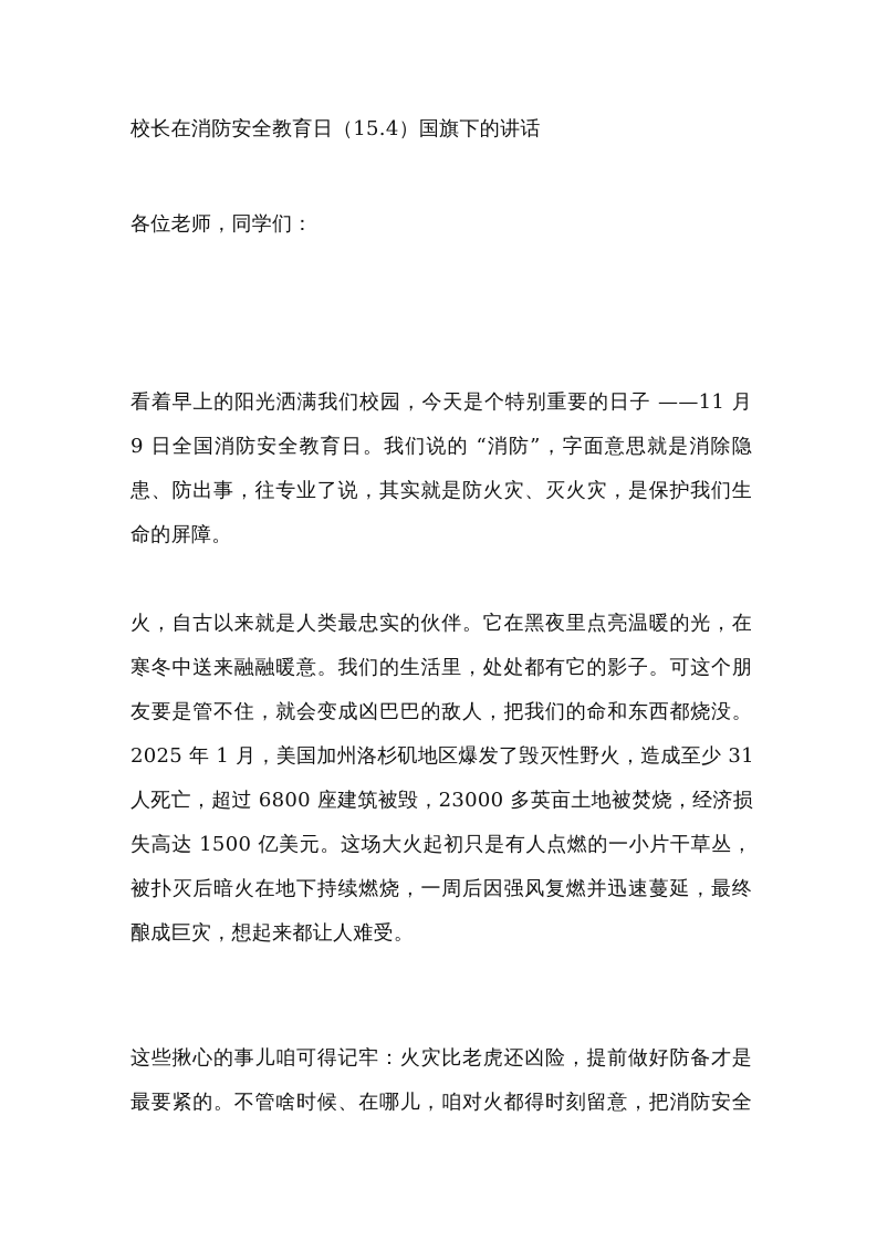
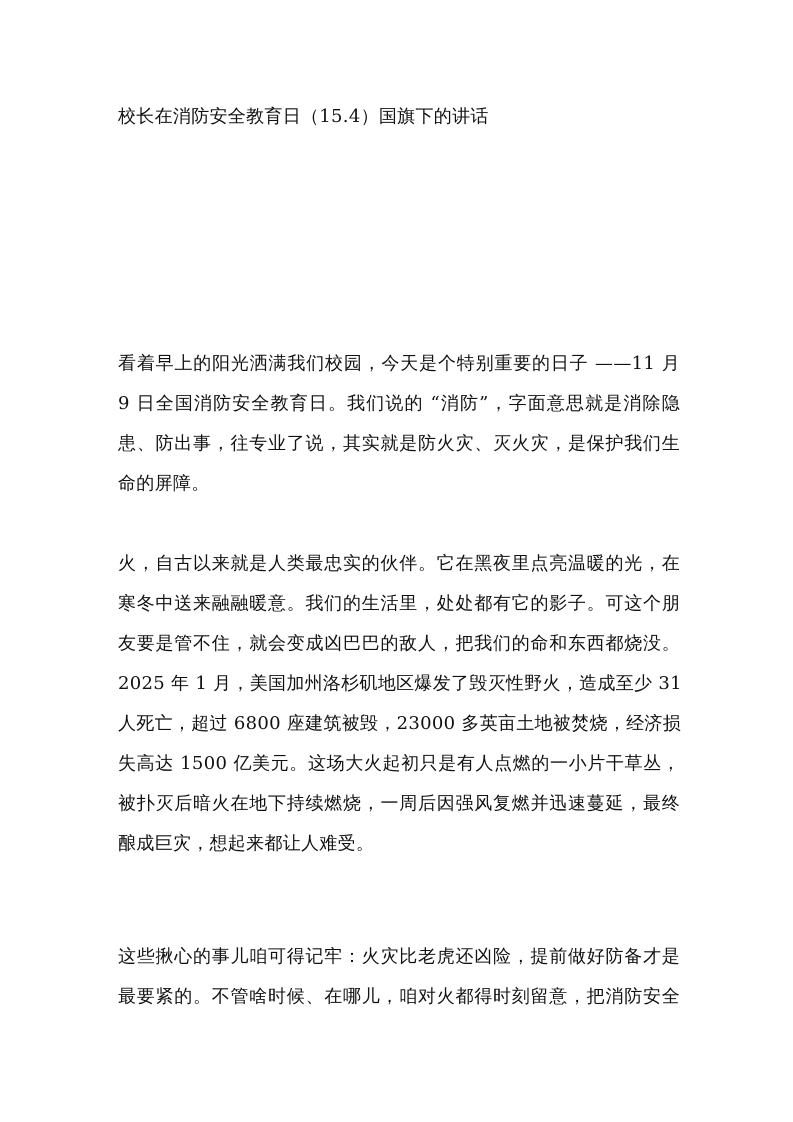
  校长在消防安全教育日（15.4）国旗下的讲话
- 各位老师，同学们：
  看着早上的阳光洒满我们校园，今天是个特别重要的日子 ——11 月
  9 日全国消防安全教育日。我们说的 “消防”，字面意思就是消除隐
  患、防出事，往专业了说，其实就是防火灾、灭火灾，是保护我们生
  命的屏障。
  火，自古以来就是人类最忠实的伙伴。它在黑夜里点亮温暖的光，在
  寒冬中送来融融暖意。我们的生活里，处处都有它的影子。可这个朋
  友要是管不住，就会变成凶巴巴的敌人，把我们的命和东西都烧没。
  2025 年 1 月，美国加州洛杉矶地区爆发了毁灭性野火，造成至少 31
  人死亡，超过 6800 座建筑被毁，23000 多英亩土地被焚烧，经济损
  失高达 1500 亿美元。这场大火起初只是有人点燃的一小片干草丛，
  被扑灭后暗火在地下持续燃烧，一周后因强风复燃并迅速蔓延，最终
  酿成巨灾，想起来都让人难受。
  这些揪心的事儿咱可得记牢：火灾比老虎还凶险，提前做好防备才是
  最要紧的。不管啥时候、在哪儿，咱对火都得时刻留意，把消防安全
